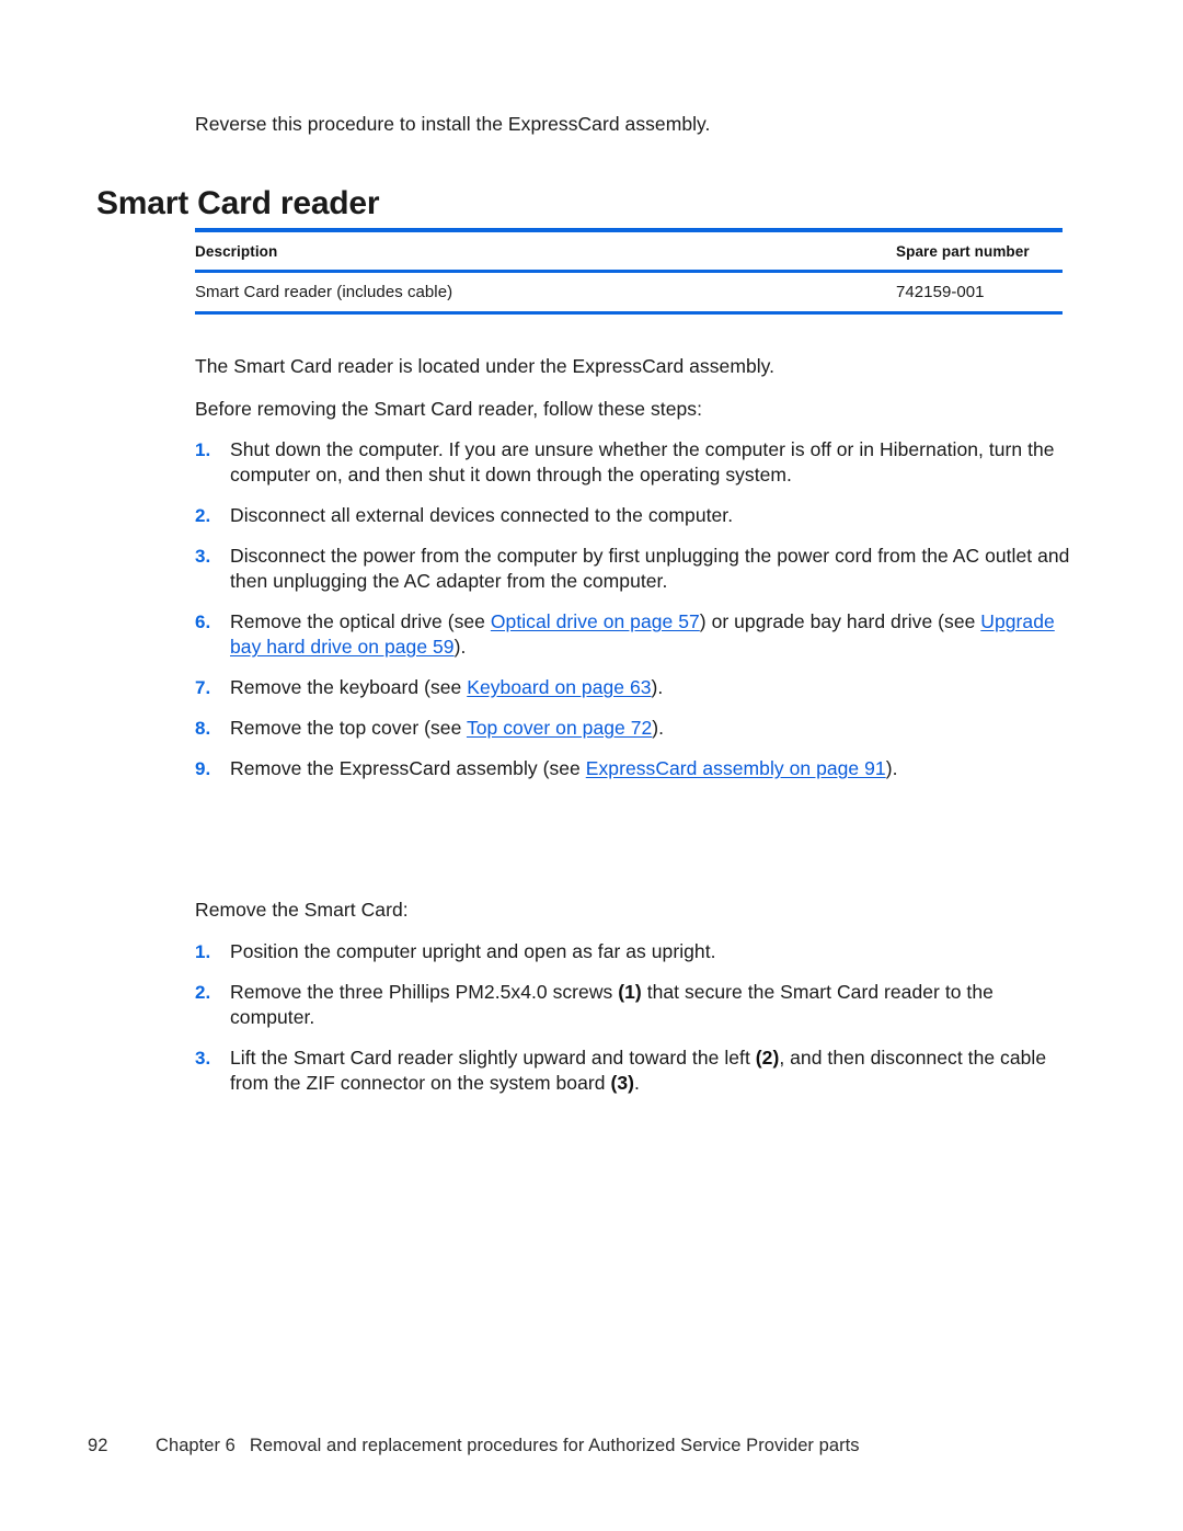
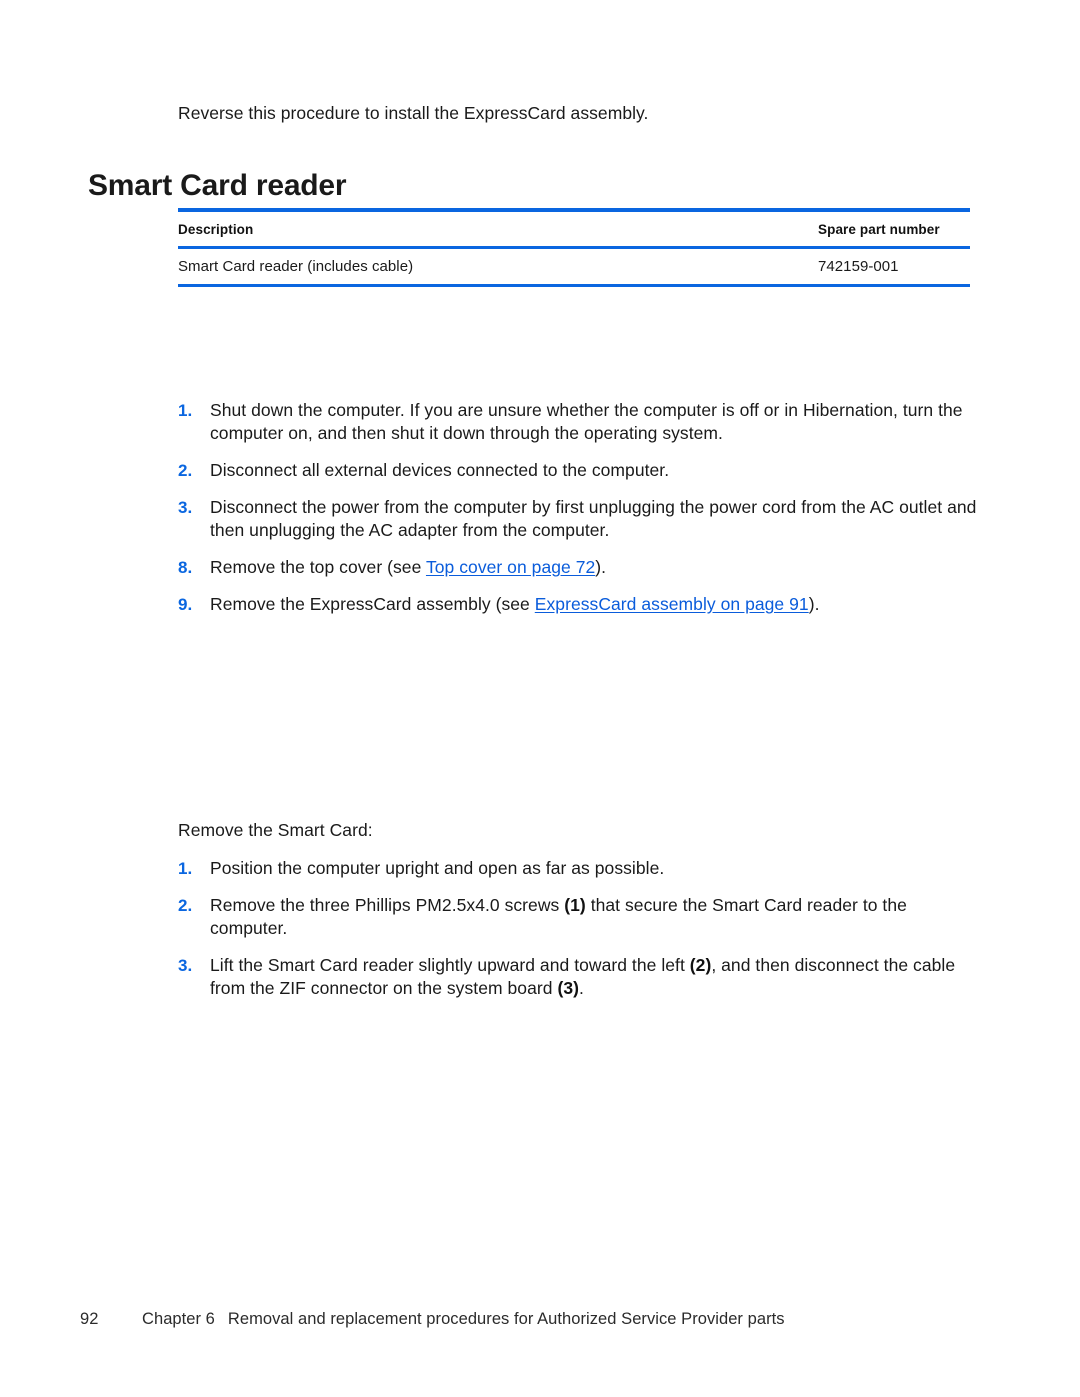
  Reverse this procedure to install the ExpressCard assembly.
  Smart Card reader
  Description	Spare part number
  Smart Card reader (includes cable)	742159-001
- The Smart Card reader is located under the ExpressCard assembly.
- Before removing the Smart Card reader, follow these steps:
  1.
  Shut down the computer. If you are unsure whether the computer is off or in Hibernation, turn the computer on, and then shut it down through the operating system.
  2.
  Disconnect all external devices connected to the computer.
  3.
  Disconnect the power from the computer by first unplugging the power cord from the AC outlet and then unplugging the AC adapter from the computer.
- 6.
- Remove the optical drive (see Optical drive on page 57) or upgrade bay hard drive (see Upgrade bay hard drive on page 59).
- 7.
- Remove the keyboard (see Keyboard on page 63).
  8.
  Remove the top cover (see Top cover on page 72).
  9.
  Remove the ExpressCard assembly (see ExpressCard assembly on page 91).
  Remove the Smart Card:
  1.
- Position the computer upright and open as far as upright.
+ Position the computer upright and open as far as possible.
  2.
  Remove the three Phillips PM2.5x4.0 screws (1) that secure the Smart Card reader to the computer.
  3.
  Lift the Smart Card reader slightly upward and toward the left (2), and then disconnect the cable from the ZIF connector on the system board (3).
  92 Chapter 6 Removal and replacement procedures for Authorized Service Provider parts
